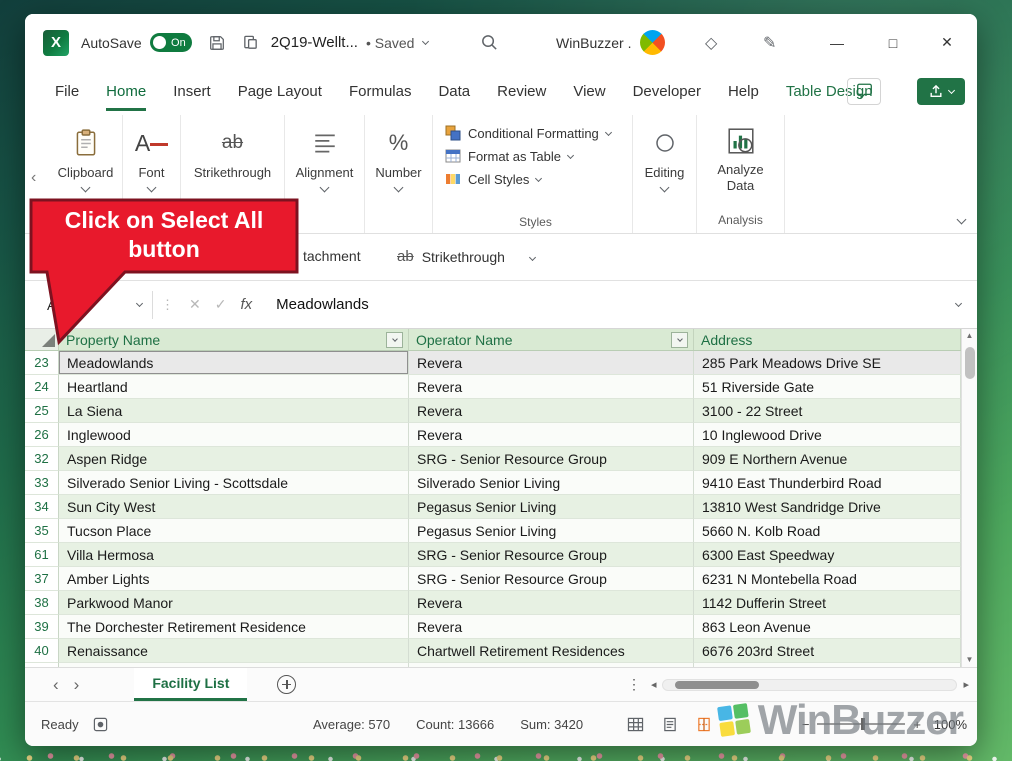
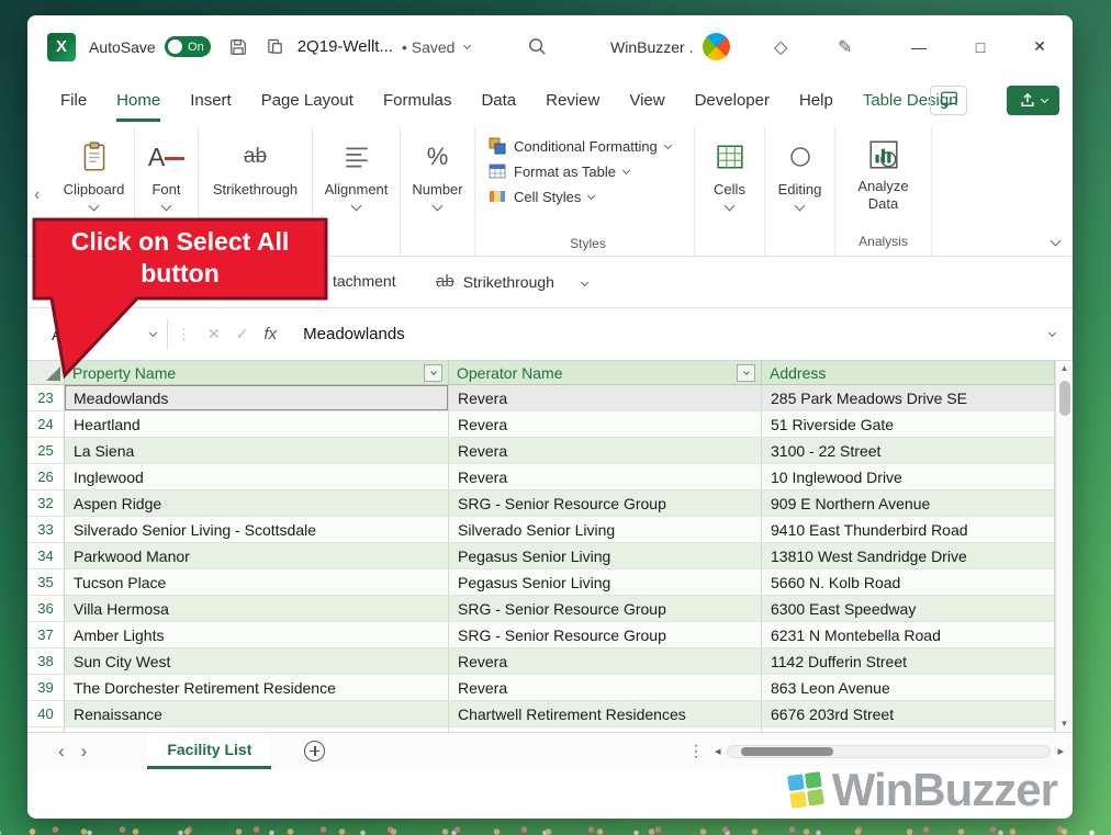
  X
  AutoSave
  On
  2Q19-Wellt...
  • Saved
  WinBuzzer .
  ◇
  ✎
  —
  □
  ✕
  File
  Home
  Insert
  Page Layout
  Formulas
  Data
  Review
  View
  Developer
  Help
  Table Design
  ‹
  Clipboard
  A
  Font
  ab
  Strikethrough
  Alignment
  %
  Number
  Conditional Formatting
  Format as Table
  Cell Styles
  Styles
+ Cells
  Editing
  Analyze Data
  Analysis
  tachment
  ab
  Strikethrough
  ⋮
  ✕
  ✓
  fx
  Meadowlands
  Property Name
  Operator Name
  Address
  23
  Meadowlands
  Revera
  285 Park Meadows Drive SE
  24
  Heartland
  Revera
  51 Riverside Gate
  25
  La Siena
  Revera
  3100 - 22 Street
  26
  Inglewood
  Revera
  10 Inglewood Drive
  32
  Aspen Ridge
  SRG - Senior Resource Group
  909 E Northern Avenue
  33
  Silverado Senior Living - Scottsdale
  Silverado Senior Living
  9410 East Thunderbird Road
  34
- Sun City West
+ Parkwood Manor
  Pegasus Senior Living
  13810 West Sandridge Drive
  35
  Tucson Place
  Pegasus Senior Living
  5660 N. Kolb Road
- 61
+ 36
  Villa Hermosa
  SRG - Senior Resource Group
  6300 East Speedway
  37
  Amber Lights
  SRG - Senior Resource Group
  6231 N Montebella Road
  38
- Parkwood Manor
+ Sun City West
  Revera
  1142 Dufferin Street
  39
  The Dorchester Retirement Residence
  Revera
  863 Leon Avenue
  40
  Renaissance
  Chartwell Retirement Residences
  6676 203rd Street
  ▲
  ▼
  ‹
  ›
  Facility List
  ⋮
  ◂
  ▸
- Ready
- Average: 570
- Count: 13666
- Sum: 3420
- −
- +
- 100%
  Click on Select All button
  WinBuzzer
